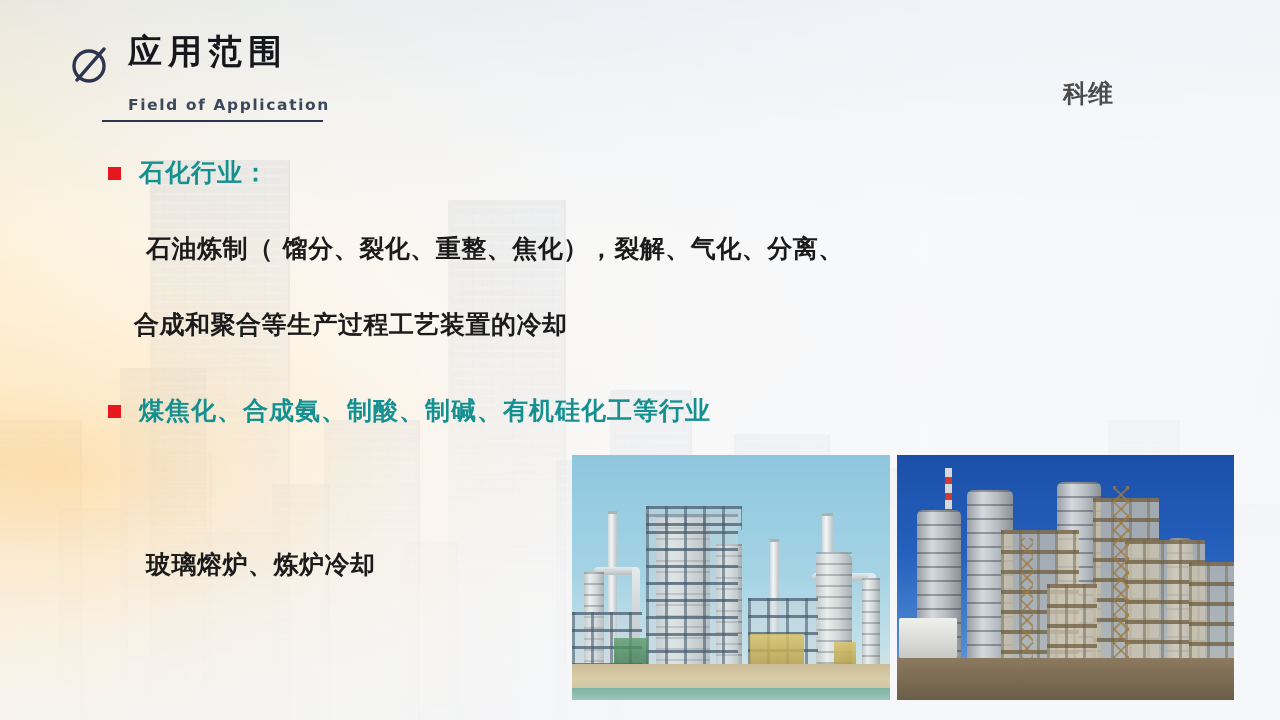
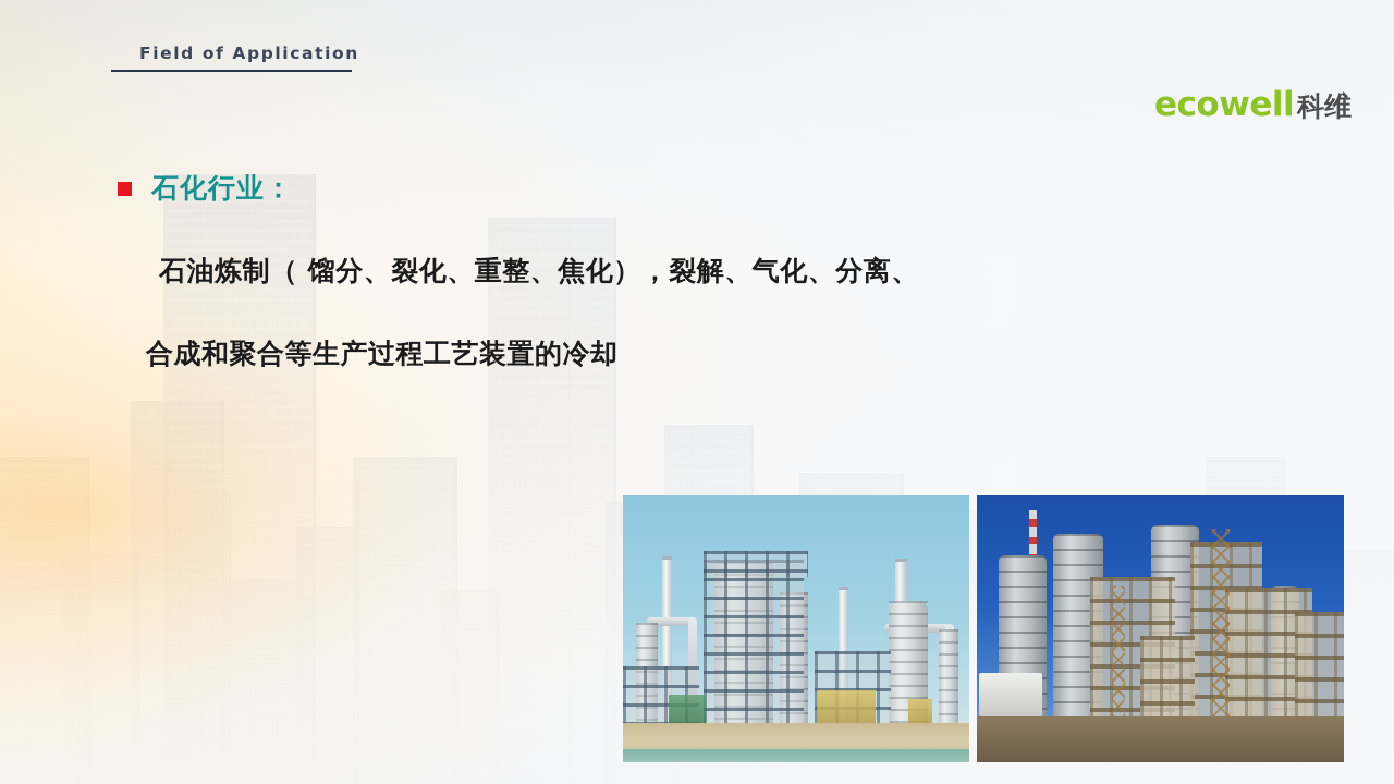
- 应用范围
  Field of Application
+ ecowell
  科维
  石化行业：
  石油炼制（ 馏分、裂化、重整、焦化），裂解、气化、分离、
  合成和聚合等生产过程工艺装置的冷却
- 煤焦化、合成氨、制酸、制碱、有机硅化工等行业
- 玻璃熔炉、炼炉冷却
